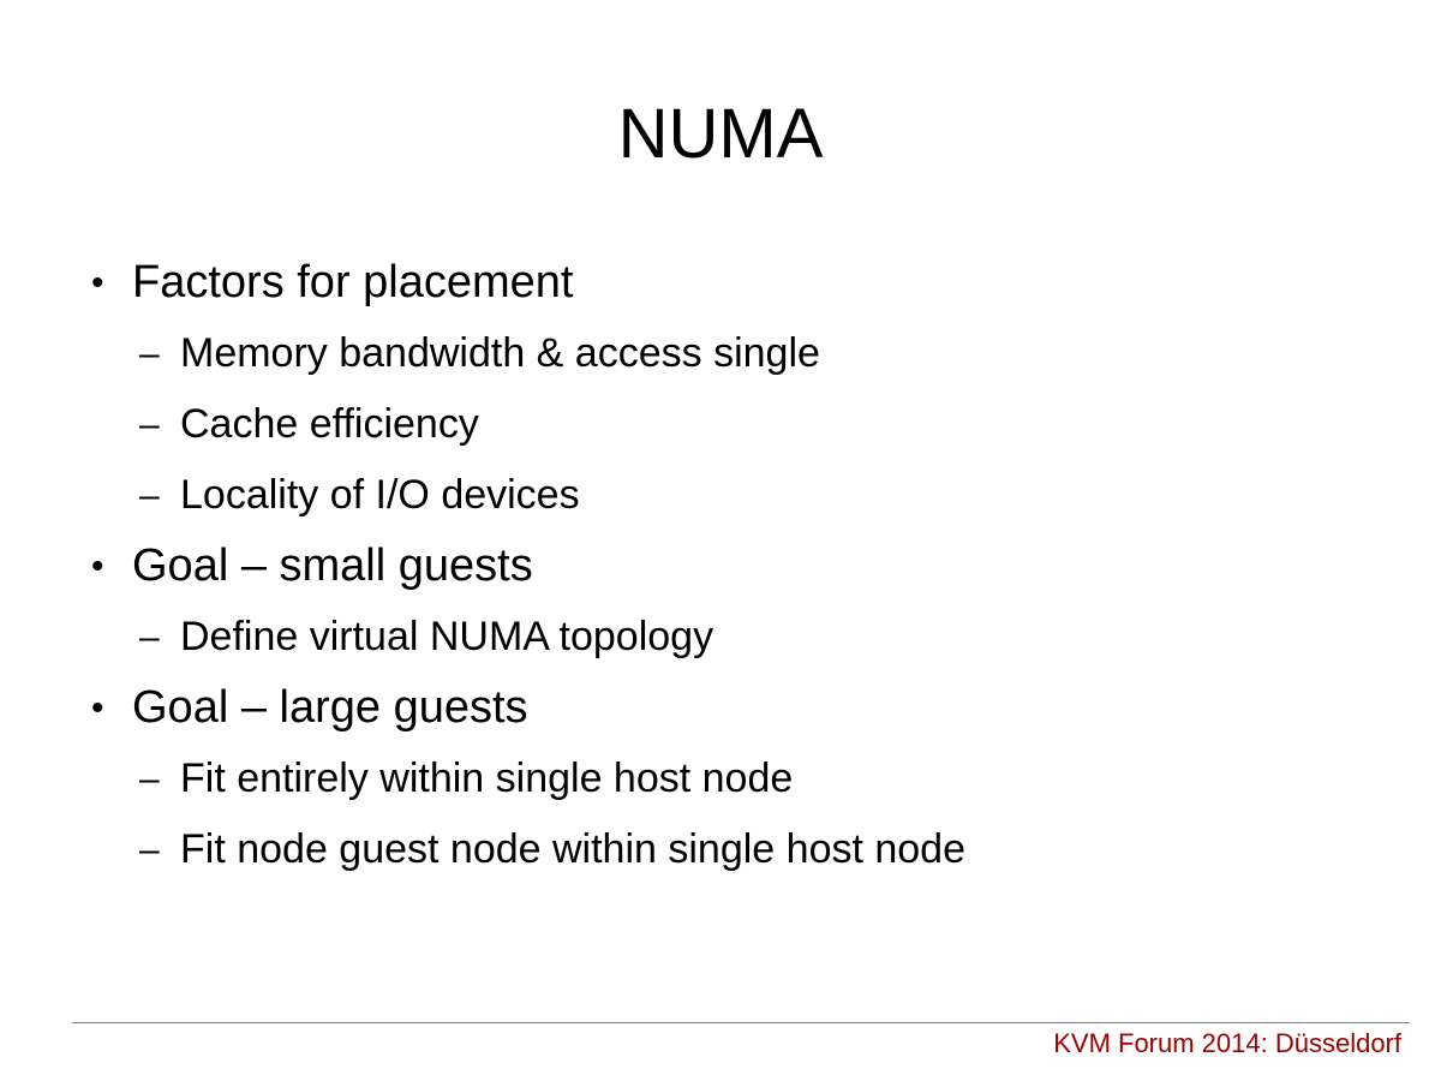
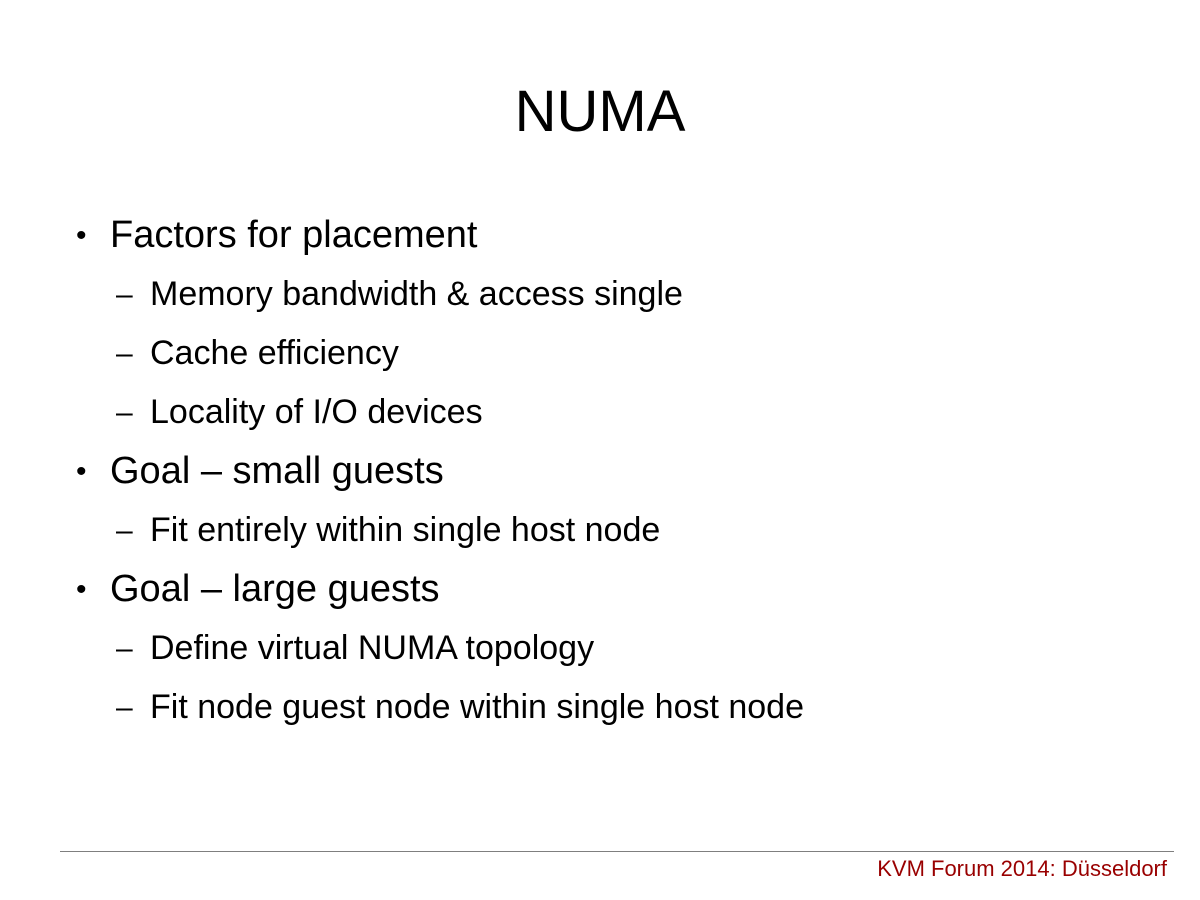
  NUMA
  •
  Factors for placement
  –
  Memory bandwidth & access single
  –
  Cache efficiency
  –
  Locality of I/O devices
  •
  Goal – small guests
  –
- Define virtual NUMA topology
+ Fit entirely within single host node
  •
  Goal – large guests
  –
- Fit entirely within single host node
+ Define virtual NUMA topology
  –
  Fit node guest node within single host node
  KVM Forum 2014: Düsseldorf
